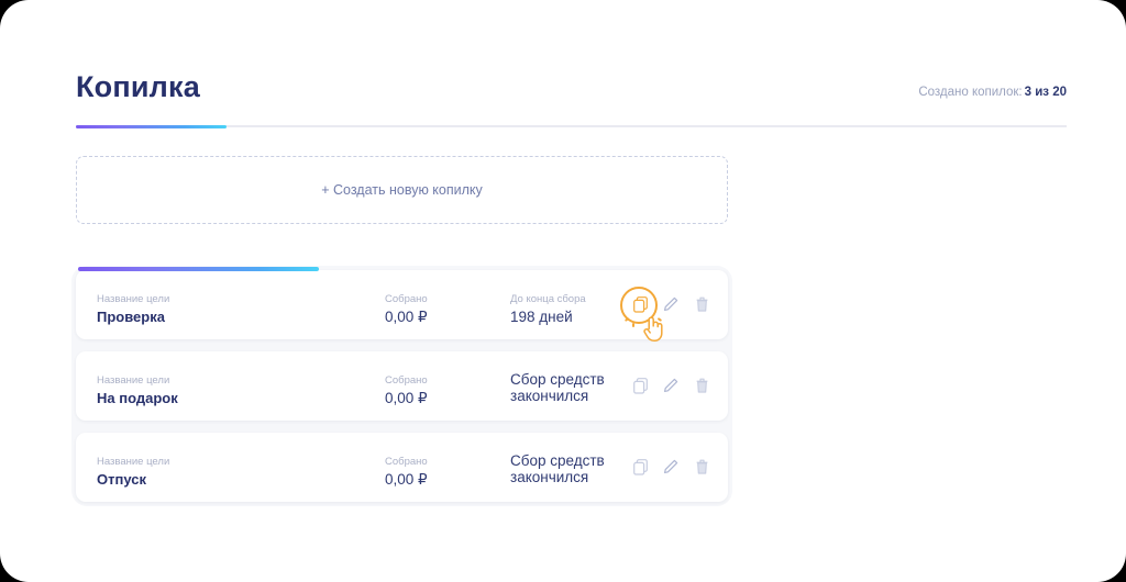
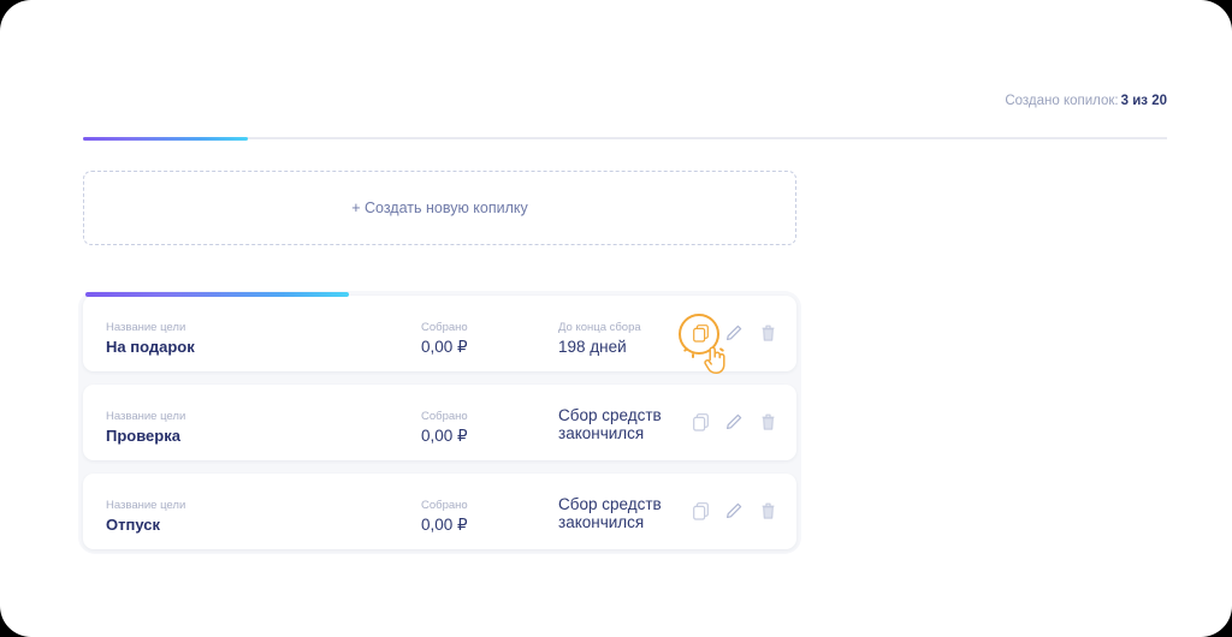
- Копилка
  Создано копилок: 3 из 20
  + Создать новую копилку
  Название цели
- Проверка
+ На подарок
  Собрано
  0,00 ₽
  До конца сбора
  198 дней
  Название цели
- На подарок
+ Проверка
  Собрано
  0,00 ₽
  Сбор средств
  закончился
  Название цели
  Отпуск
  Собрано
  0,00 ₽
  Сбор средств
  закончился
